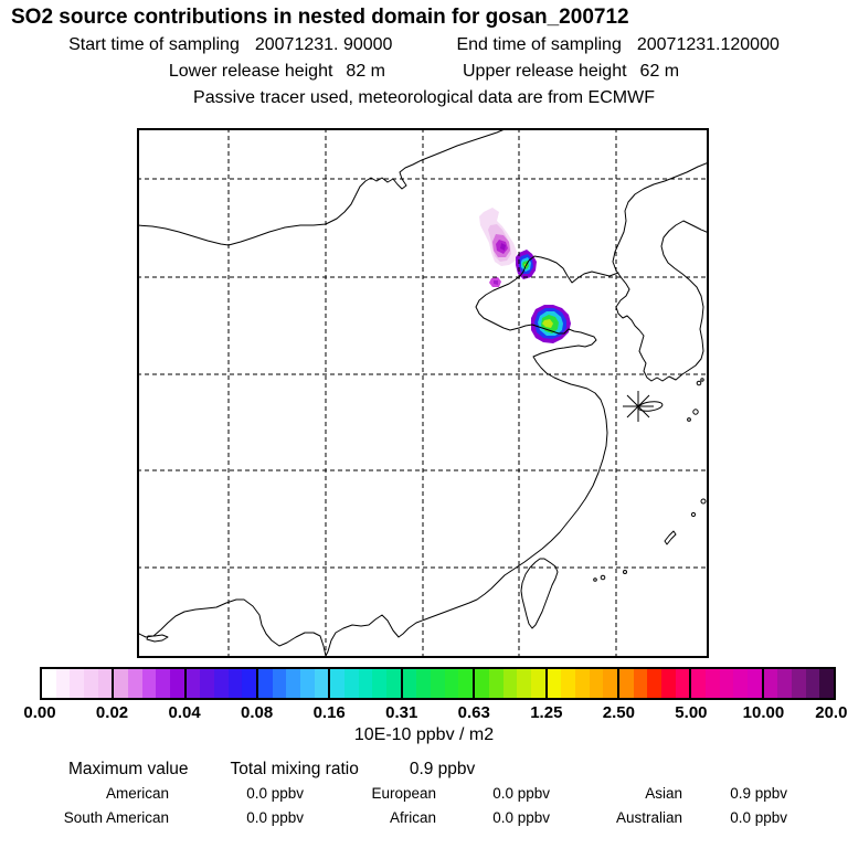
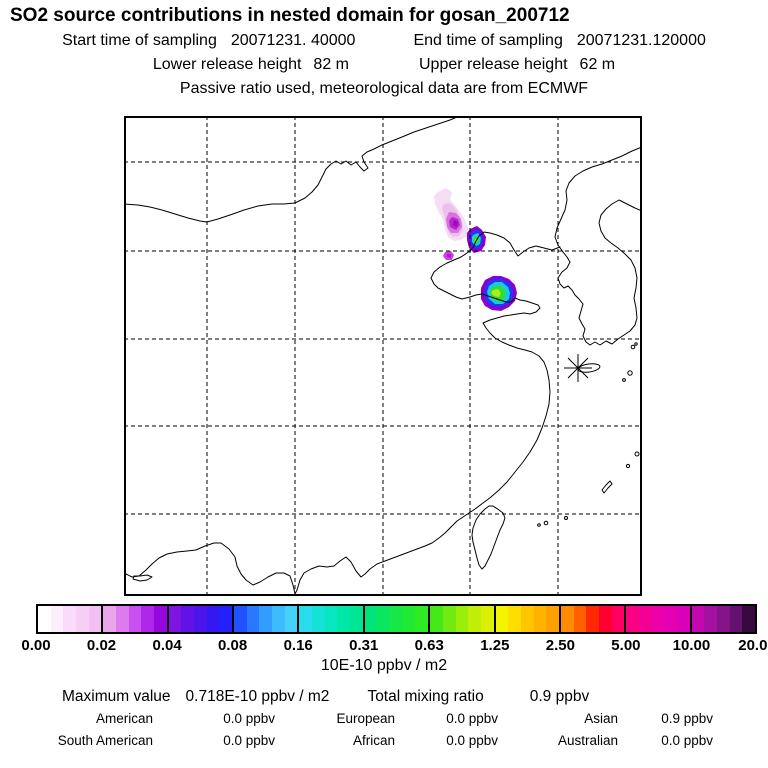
  SO2 source contributions in nested domain for gosan_200712
- Start time of sampling 20071231. 90000
+ Start time of sampling 20071231. 40000
  End time of sampling 20071231.120000
  Lower release height 82 m
  Upper release height 62 m
- Passive tracer used, meteorological data are from ECMWF
+ Passive ratio used, meteorological data are from ECMWF
  0.00
  0.02
  0.04
  0.08
  0.16
  0.31
  0.63
  1.25
  2.50
  5.00
  10.00
  20.0
  10E-10 ppbv / m2
  Maximum value
+ 0.718E-10 ppbv / m2
  Total mixing ratio
  0.9 ppbv
  American
  0.0 ppbv
  European
  0.0 ppbv
  Asian
  0.9 ppbv
  South American
  0.0 ppbv
  African
  0.0 ppbv
  Australian
  0.0 ppbv
